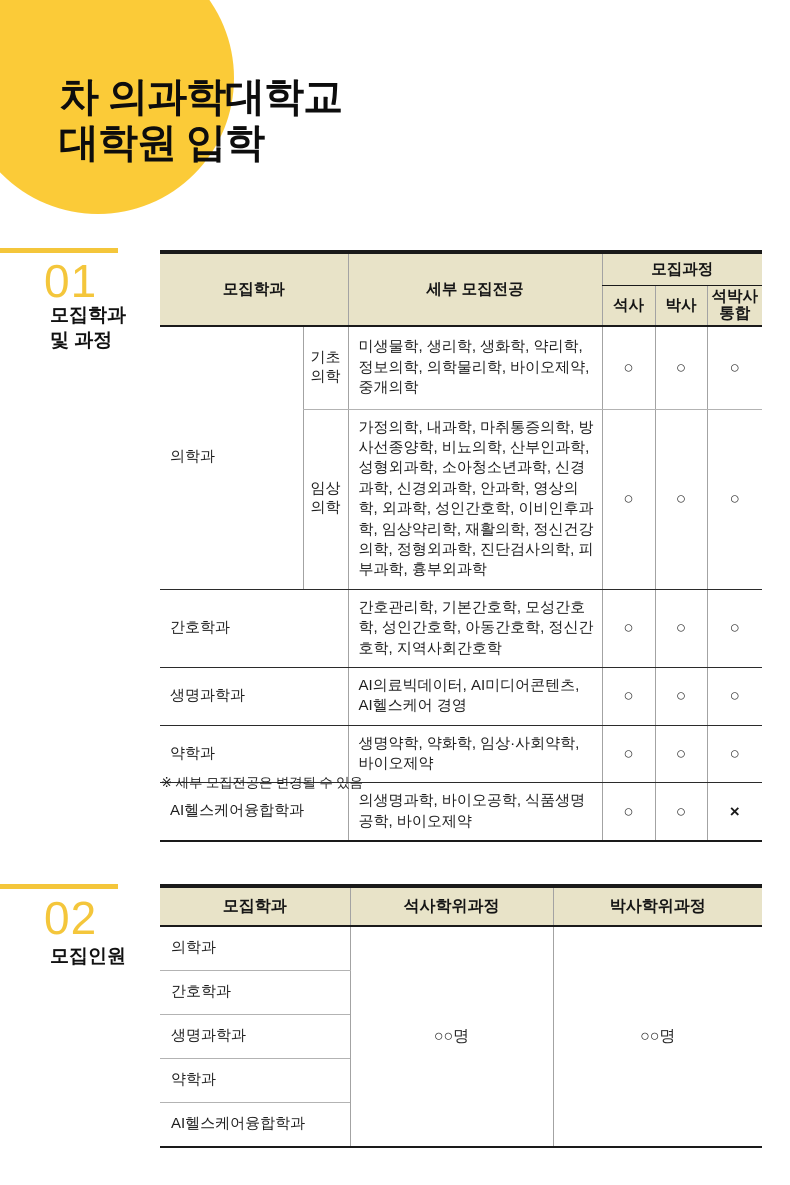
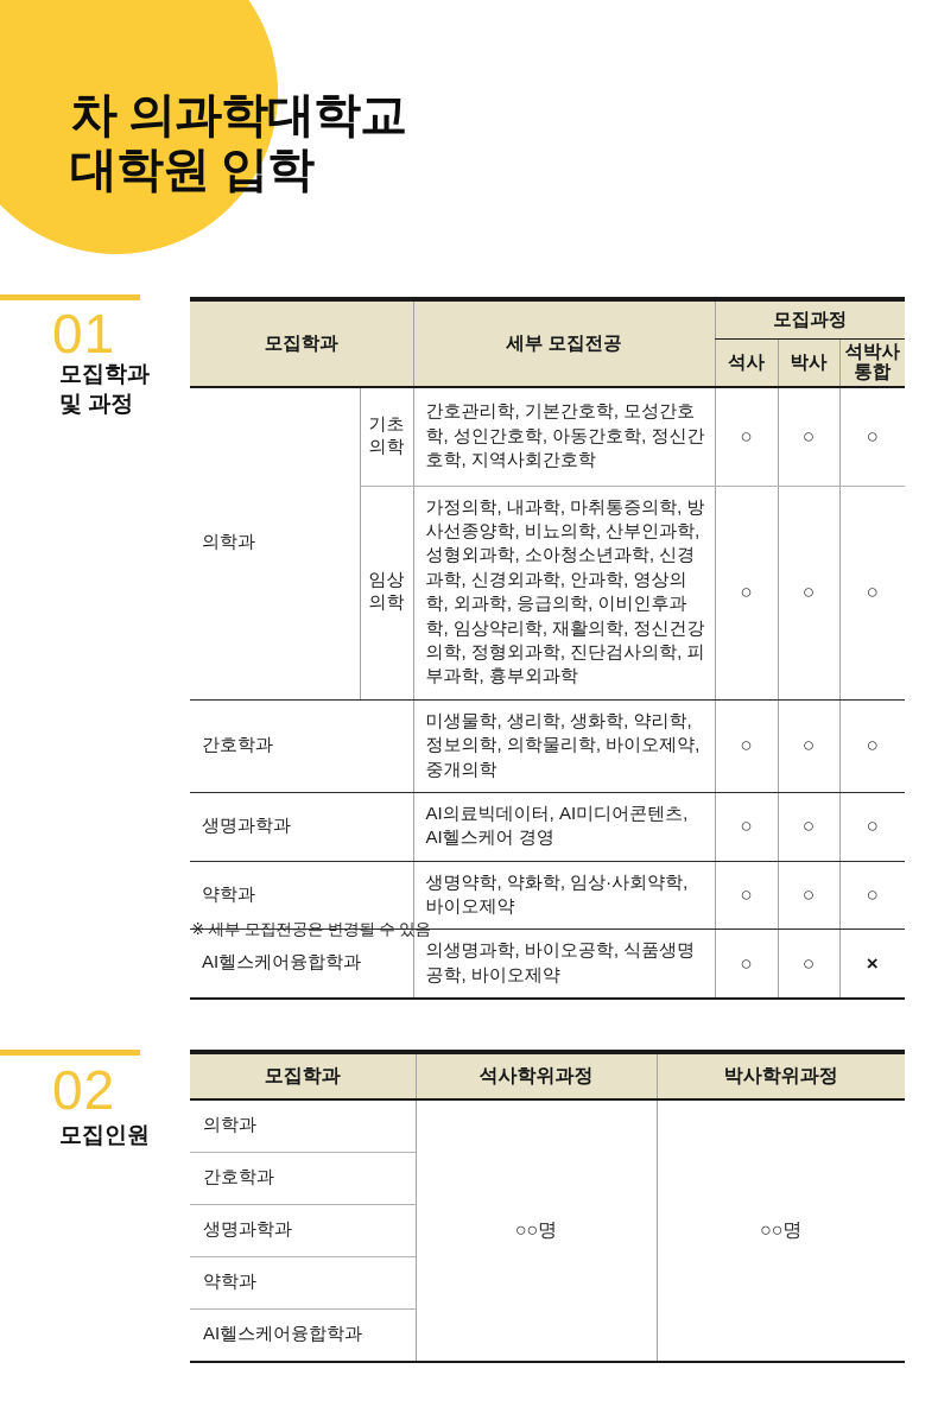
  차 의과학대학교
  대학원 입학
  01
  모집학과
  및 과정
  모집학과	세부 모집전공	모집과정
  석사	박사	석박사 통합
- 의학과	기초 의학	미생물학, 생리학, 생화학, 약리학, 정보의학, 의학물리학, 바이오제약, 중개의학	○	○	○
+ 의학과	기초 의학	간호관리학, 기본간호학, 모성간호학, 성인간호학, 아동간호학, 정신간호학, 지역사회간호학	○	○	○
- 임상 의학	가정의학, 내과학, 마취통증의학, 방사선종양학, 비뇨의학, 산부인과학, 성형외과학, 소아청소년과학, 신경과학, 신경외과학, 안과학, 영상의학, 외과학, 성인간호학, 이비인후과학, 임상약리학, 재활의학, 정신건강의학, 정형외과학, 진단검사의학, 피부과학, 흉부외과학	○	○	○
+ 임상 의학	가정의학, 내과학, 마취통증의학, 방사선종양학, 비뇨의학, 산부인과학, 성형외과학, 소아청소년과학, 신경과학, 신경외과학, 안과학, 영상의학, 외과학, 응급의학, 이비인후과학, 임상약리학, 재활의학, 정신건강의학, 정형외과학, 진단검사의학, 피부과학, 흉부외과학	○	○	○
- 간호학과	간호관리학, 기본간호학, 모성간호학, 성인간호학, 아동간호학, 정신간호학, 지역사회간호학	○	○	○
+ 간호학과	미생물학, 생리학, 생화학, 약리학, 정보의학, 의학물리학, 바이오제약, 중개의학	○	○	○
  생명과학과	AI의료빅데이터, AI미디어콘텐츠, AI헬스케어 경영	○	○	○
  약학과	생명약학, 약화학, 임상·사회약학,바이오제약	○	○	○
  AI헬스케어융합학과	의생명과학, 바이오공학, 식품생명공학, 바이오제약	○	○	×
  ※ 세부 모집전공은 변경될 수 있음
  02
  모집인원
  모집학과	석사학위과정	박사학위과정
  의학과	○○명	○○명
  간호학과
  생명과학과
  약학과
  AI헬스케어융합학과
